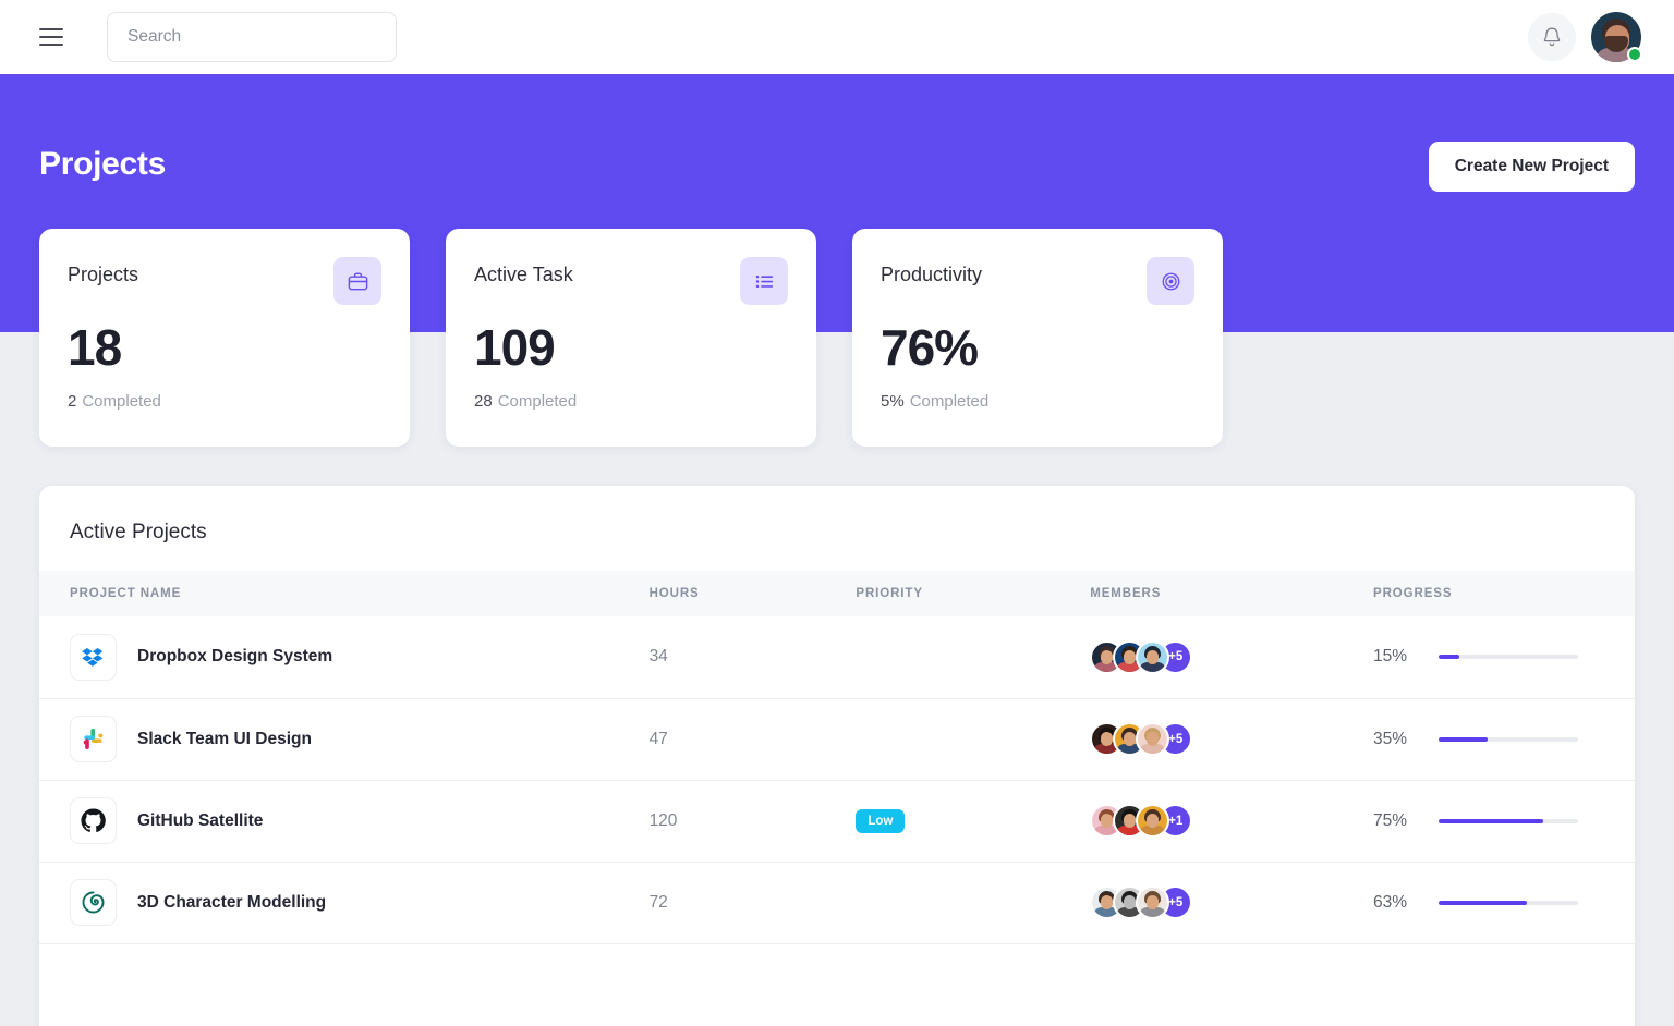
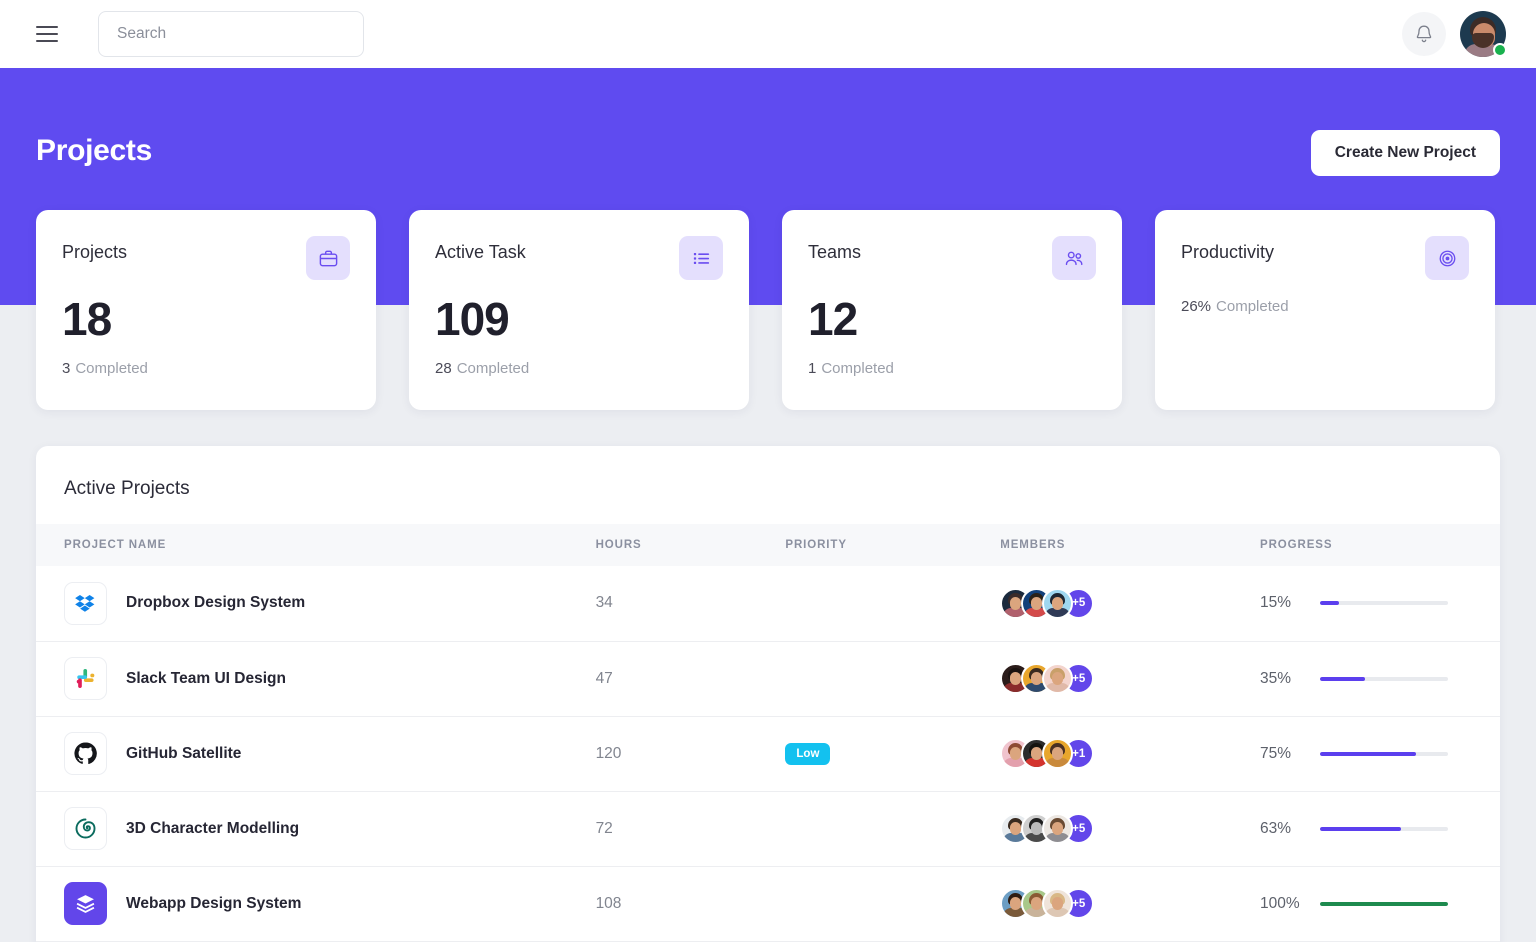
  Search
  Projects
  Create New Project
  Projects
  18
- 2 Completed
+ 3 Completed
  Active Task
  109
  28 Completed
+ Teams
+ 12
+ 1 Completed
  Productivity
- 76%
- 5% Completed
+ 26% Completed
  Active Projects
  PROJECT NAME	HOURS	PRIORITY	MEMBERS	PROGRESS
  Dropbox Design System	34		+5	15%
  Slack Team UI Design	47		+5	35%
  GitHub Satellite	120	Low	+1	75%
  3D Character Modelling	72		+5	63%
+ Webapp Design System	108		+5	100%
